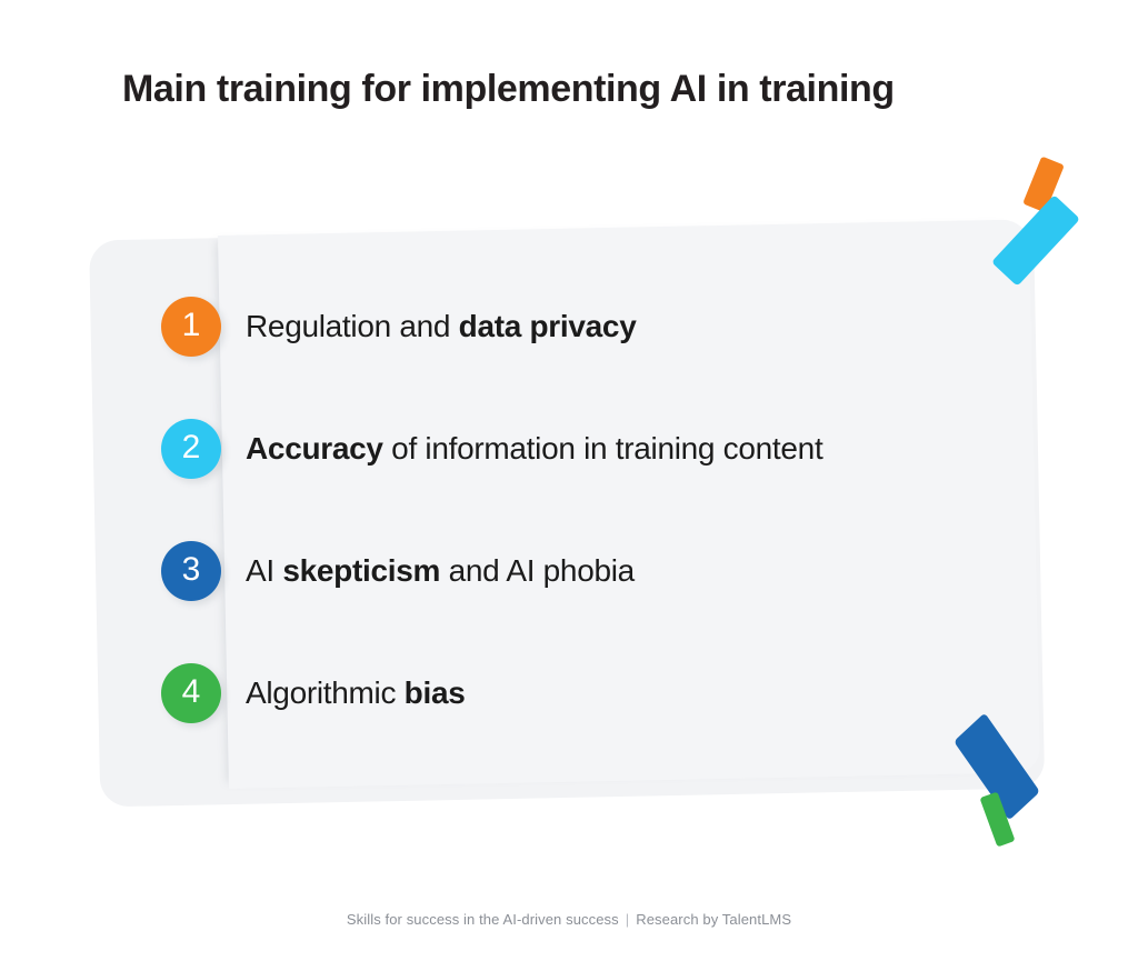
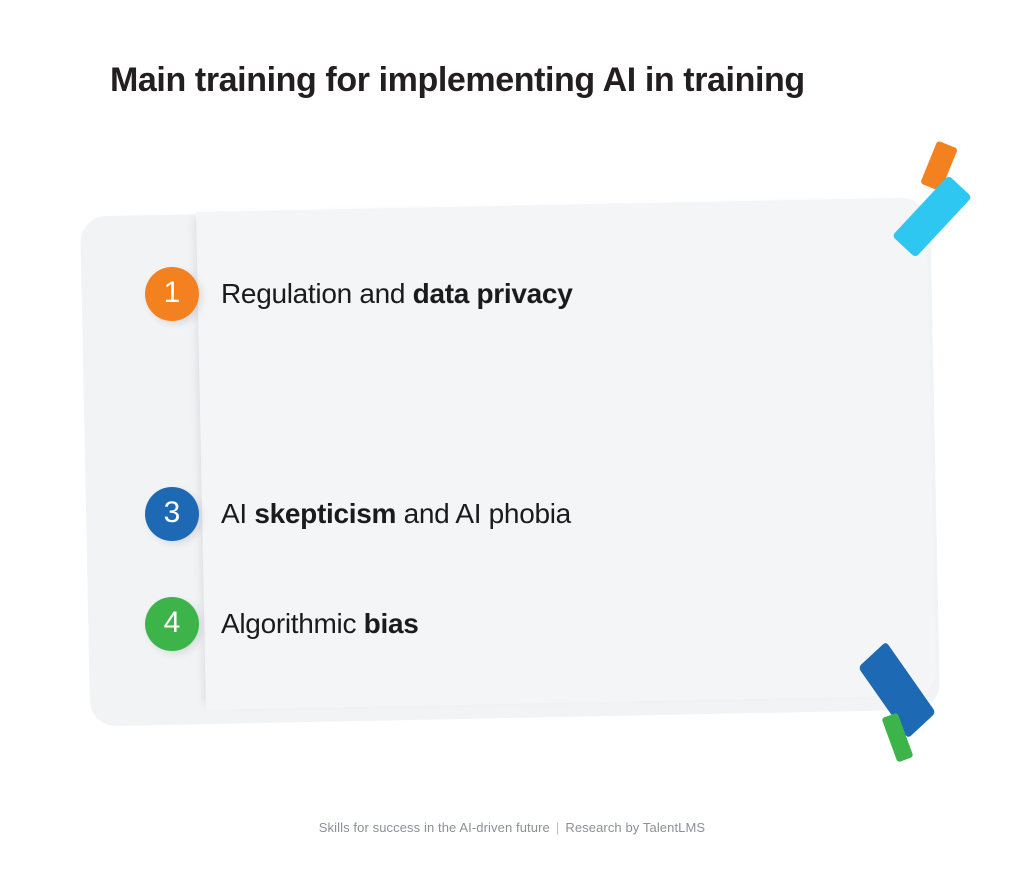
  Main training for implementing AI in training
  1
  Regulation and data privacy
- 2
- Accuracy of information in training content
  3
  AI skepticism and AI phobia
  4
  Algorithmic bias
- Skills for success in the AI-driven success | Research by TalentLMS
+ Skills for success in the AI-driven future | Research by TalentLMS
